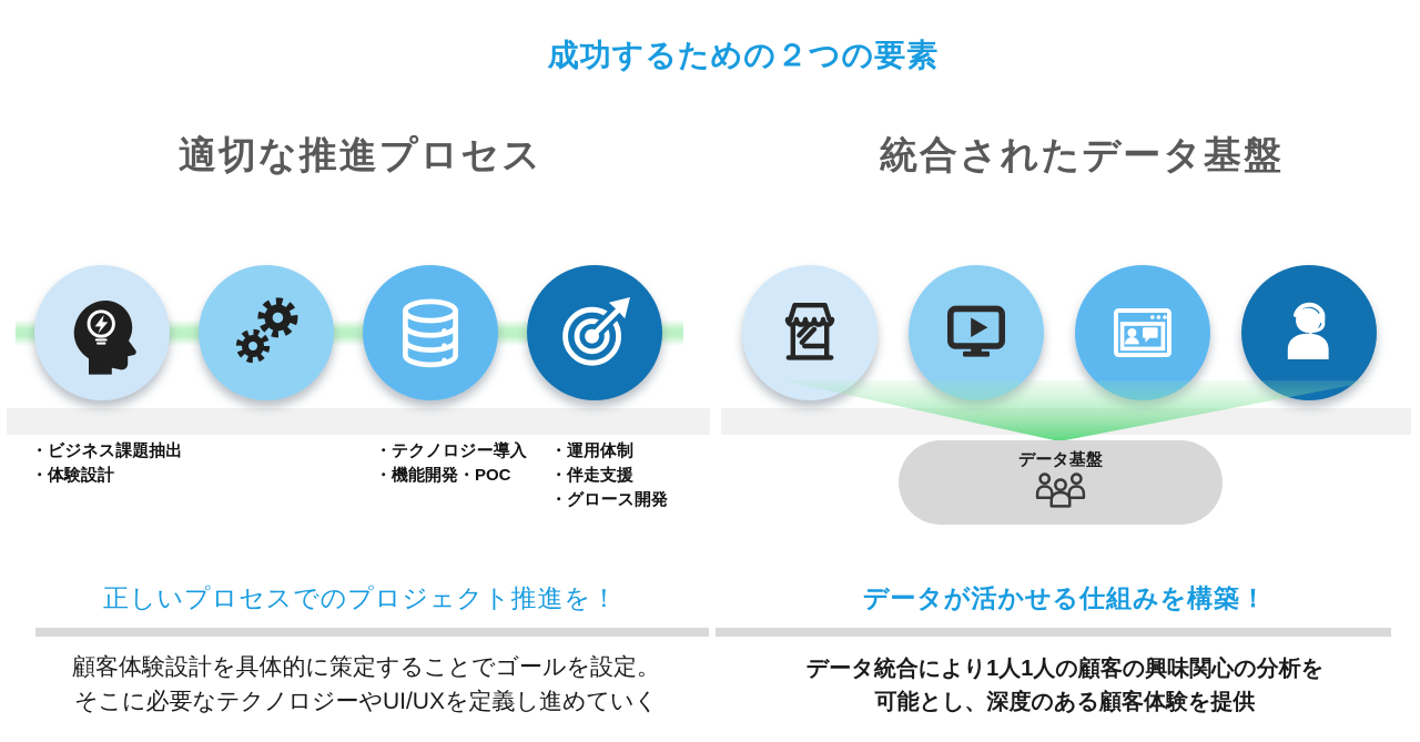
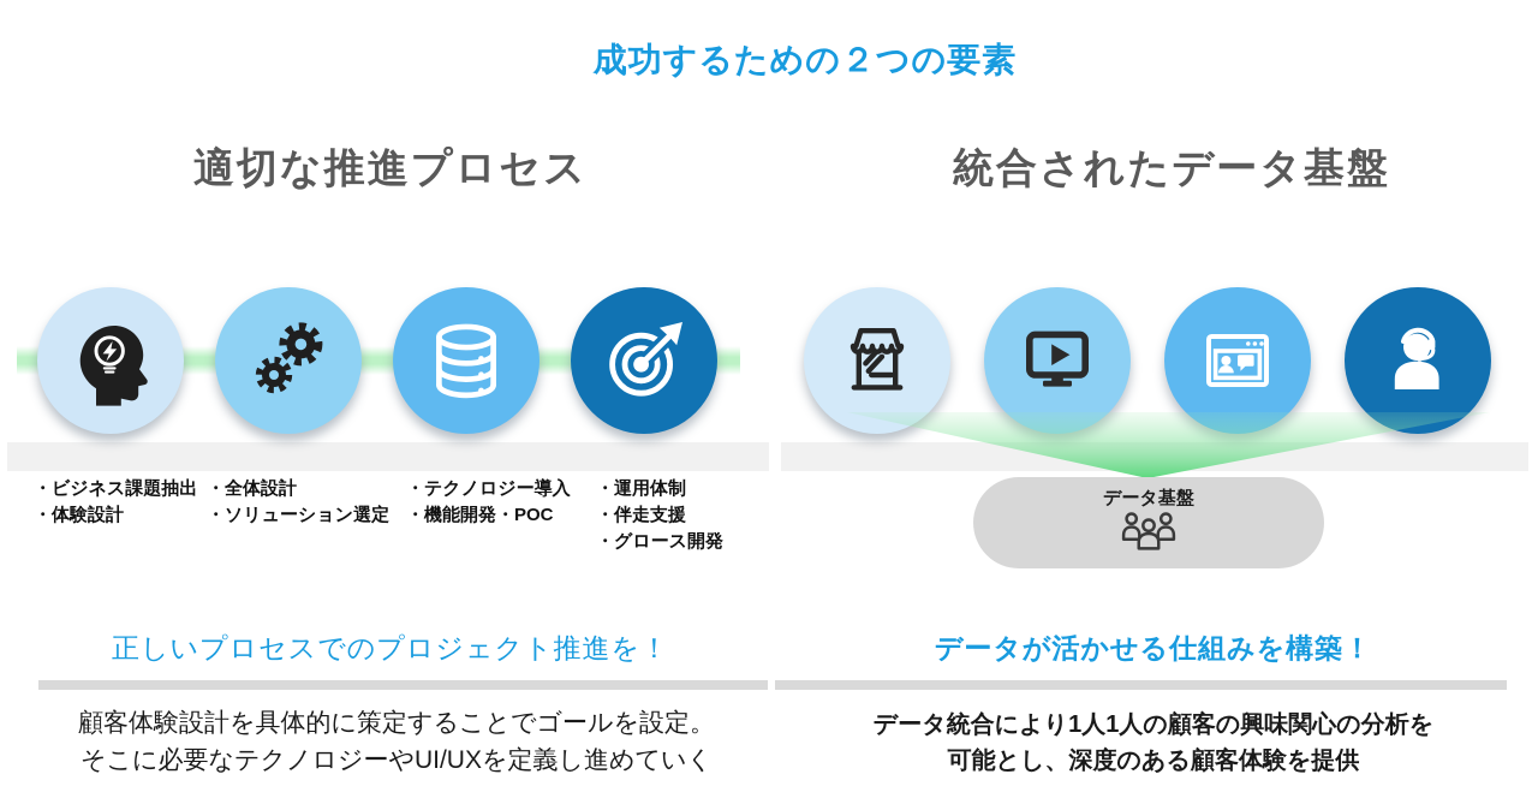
  成功するための２つの要素
  適切な推進プロセス
  統合されたデータ基盤
  ・ビジネス課題抽出
  ・体験設計
+ ・全体設計
+ ・ソリューション選定
  ・テクノロジー導入
  ・機能開発・POC
  ・運用体制
  ・伴走支援
  ・グロース開発
  データ基盤
  正しいプロセスでのプロジェクト推進を！
  データが活かせる仕組みを構築！
  顧客体験設計を具体的に策定することでゴールを設定。
  そこに必要なテクノロジーやUI/UXを定義し進めていく
  データ統合により1人1人の顧客の興味関心の分析を
  可能とし、深度のある顧客体験を提供
